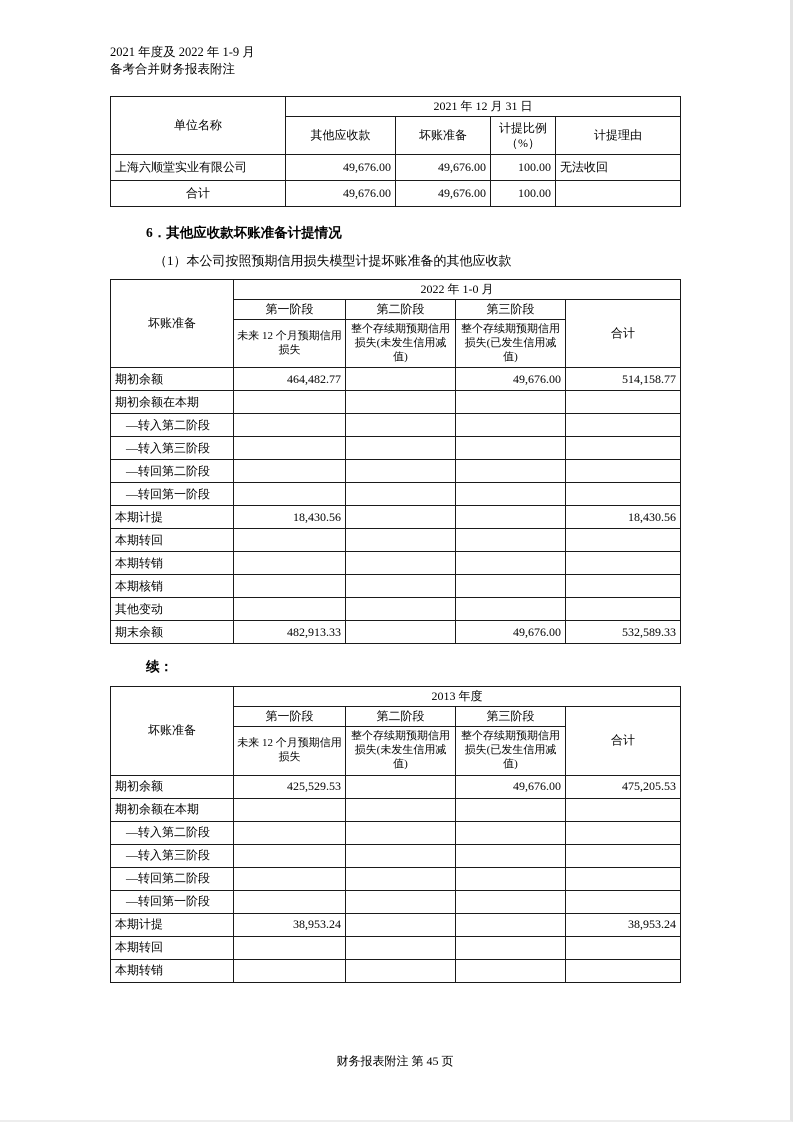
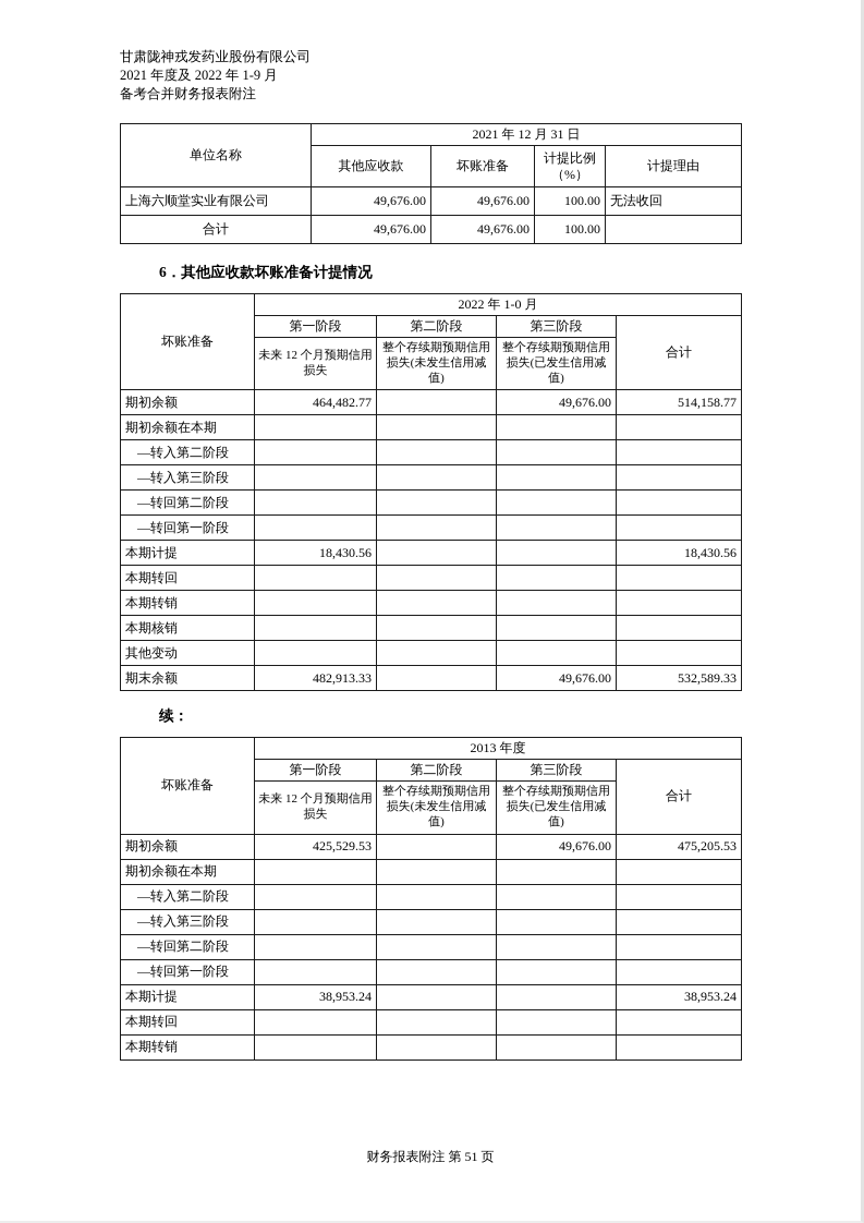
+ 甘肃陇神戎发药业股份有限公司
  2021 年度及 2022 年 1-9 月
  备考合并财务报表附注
  单位名称	2021 年 12 月 31 日
  其他应收款	坏账准备	计提比例（%）	计提理由
  上海六顺堂实业有限公司	49,676.00	49,676.00	100.00	无法收回
  合计	49,676.00	49,676.00	100.00
  6．其他应收款坏账准备计提情况
- （1）本公司按照预期信用损失模型计提坏账准备的其他应收款
  坏账准备	2022 年 1-0 月
  第一阶段	第二阶段	第三阶段	合计
  未来 12 个月预期信用损失	整个存续期预期信用损失(未发生信用减值)	整个存续期预期信用损失(已发生信用减值)
  期初余额	464,482.77		49,676.00	514,158.77
  期初余额在本期
  —转入第二阶段
  —转入第三阶段
  —转回第二阶段
  —转回第一阶段
  本期计提	18,430.56			18,430.56
  本期转回
  本期转销
  本期核销
  其他变动
  期末余额	482,913.33		49,676.00	532,589.33
  续：
  坏账准备	2013 年度
  第一阶段	第二阶段	第三阶段	合计
  未来 12 个月预期信用损失	整个存续期预期信用损失(未发生信用减值)	整个存续期预期信用损失(已发生信用减值)
  期初余额	425,529.53		49,676.00	475,205.53
  期初余额在本期
  —转入第二阶段
  —转入第三阶段
  —转回第二阶段
  —转回第一阶段
  本期计提	38,953.24			38,953.24
  本期转回
  本期转销
- 财务报表附注 第 45 页
+ 财务报表附注 第 51 页
